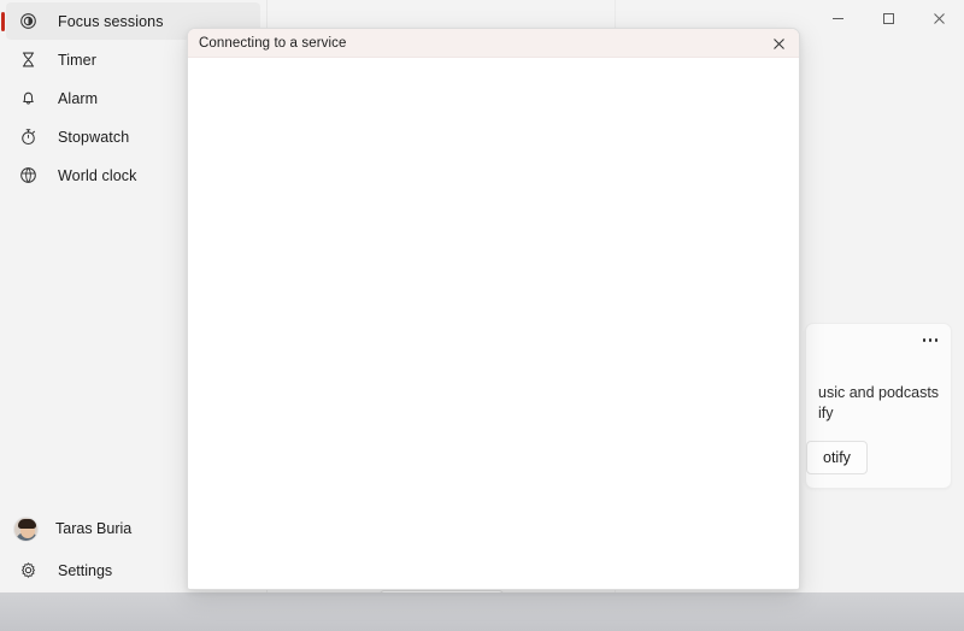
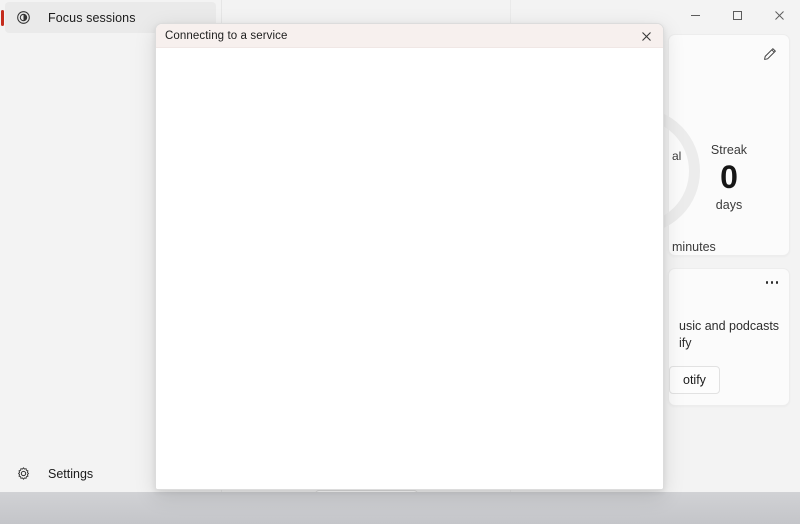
  Focus sessions
- Timer
- Alarm
- Stopwatch
- World clock
- Taras Buria
  Settings
+ al
+ minutes
+ Streak
+ 0
+ days
  usic and podcasts
  ify
  otify
  Connecting to a service
